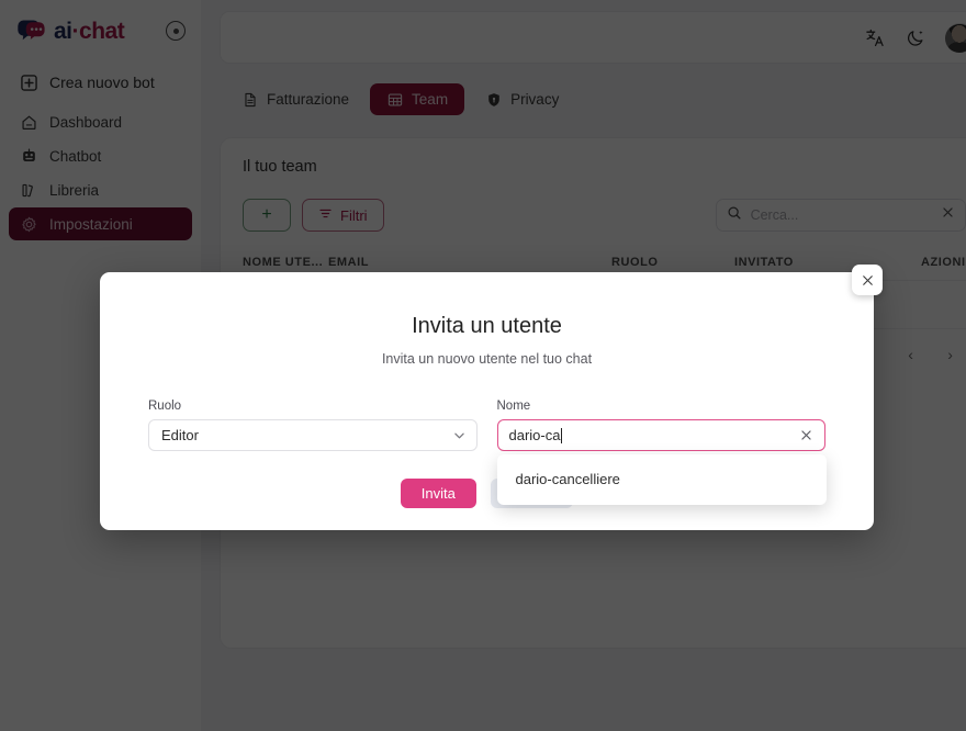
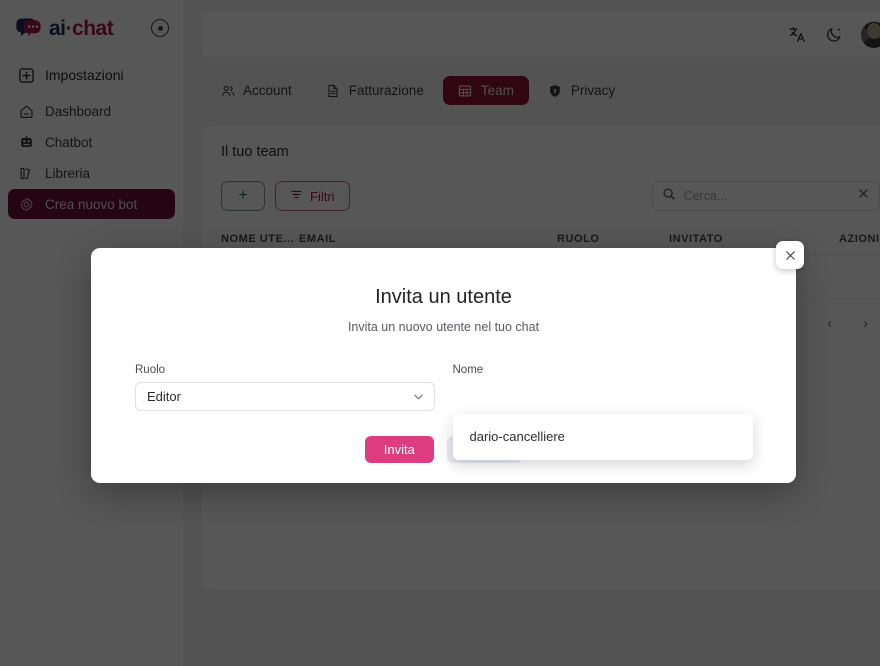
  ai·chat
- Crea nuovo bot
+ Impostazioni
  Dashboard
  Chatbot
  Libreria
- Impostazioni
+ Crea nuovo bot
+ Account
  Fatturazione
  Team
  Privacy
  Il tuo team
  +
  Filtri
  Cerca...
  NOME UTE...
  EMAIL
  RUOLO
  INVITATO
  AZIONI
  ‹
  ›
  Invita un utente
  Invita un nuovo utente nel tuo chat
  Ruolo
  Editor
  Nome
- dario-ca
  dario-cancelliere
  Invita
